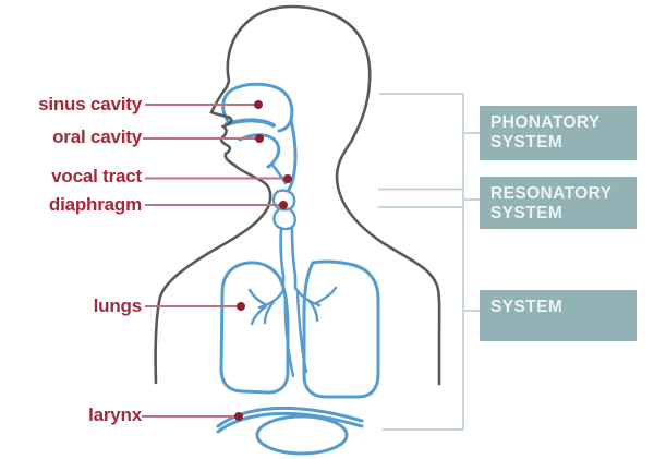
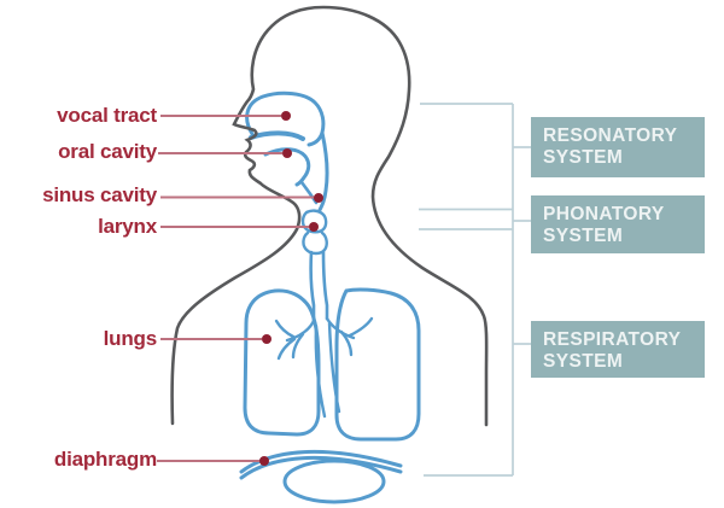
- sinus cavity
+ vocal tract
  oral cavity
- vocal tract
+ sinus cavity
- diaphragm
+ larynx
  lungs
- larynx
+ diaphragm
- PHONATORY
+ RESONATORY
  SYSTEM
- RESONATORY
+ PHONATORY
  SYSTEM
+ RESPIRATORY
  SYSTEM
